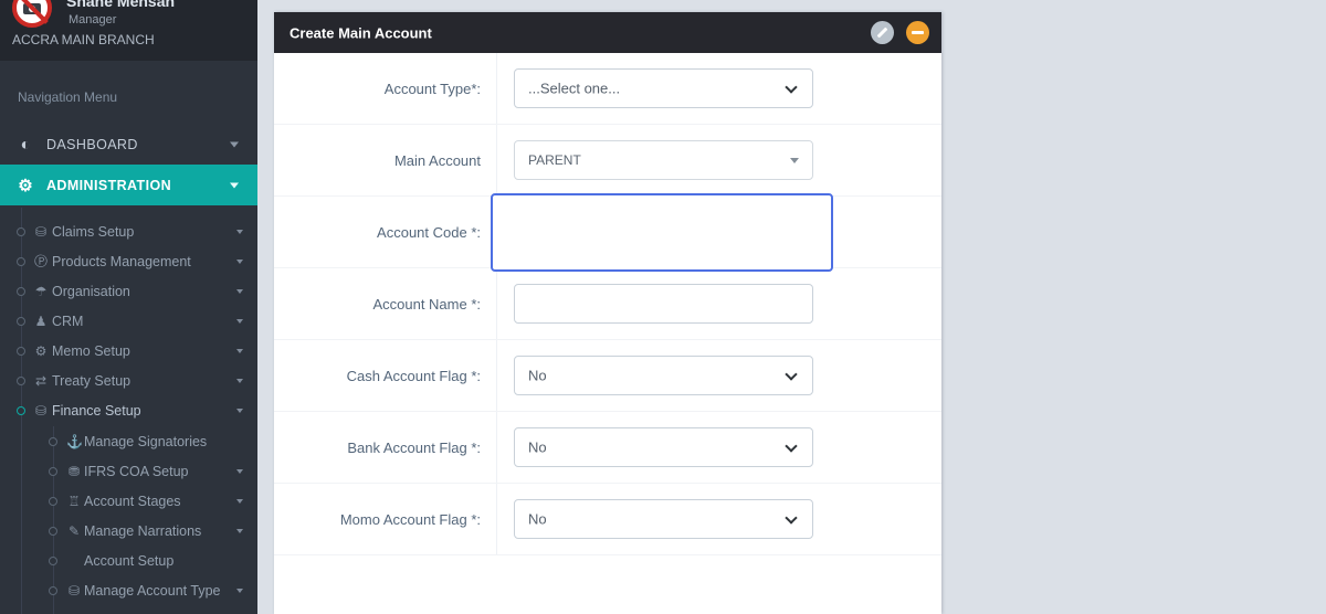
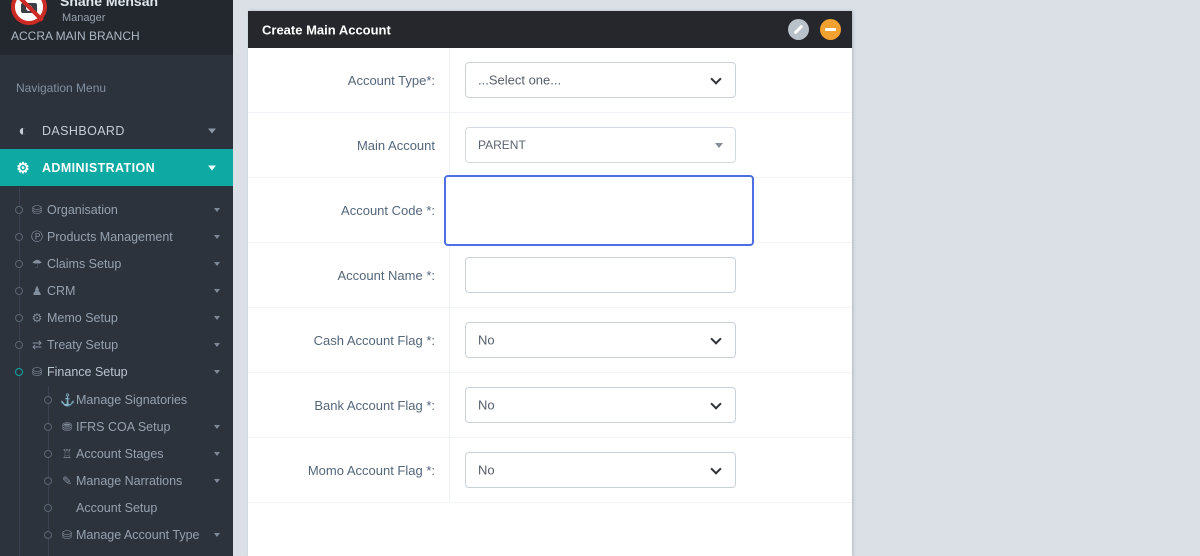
  Shane Mensah
  Manager
  ACCRA MAIN BRANCH
  Navigation Menu
  ◐
  DASHBOARD
  ⚙
  ADMINISTRATION
  ⛁
- Claims Setup
+ Organisation
  Ⓟ
  Products Management
  ☂
- Organisation
+ Claims Setup
  ♟
  CRM
  ⚙
  Memo Setup
  ⇄
  Treaty Setup
  ⛁
  Finance Setup
  ⚓
  Manage Signatories
  ⛃
  IFRS COA Setup
  ♖
  Account Stages
  ✎
  Manage Narrations
  Account Setup
  ⛁
  Manage Account Type
  Create Main Account
  Account Type*:
  ...Select one...
  Main Account
  PARENT
  Account Code *:
  Account Name *:
  Cash Account Flag *:
  No
  Bank Account Flag *:
  No
  Momo Account Flag *:
  No
